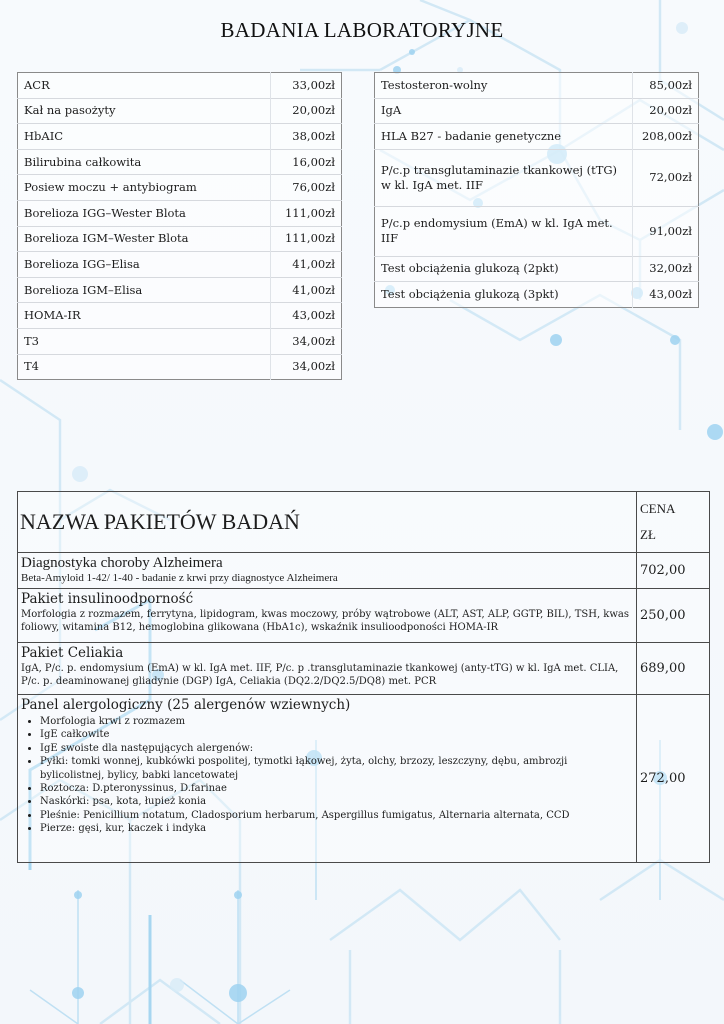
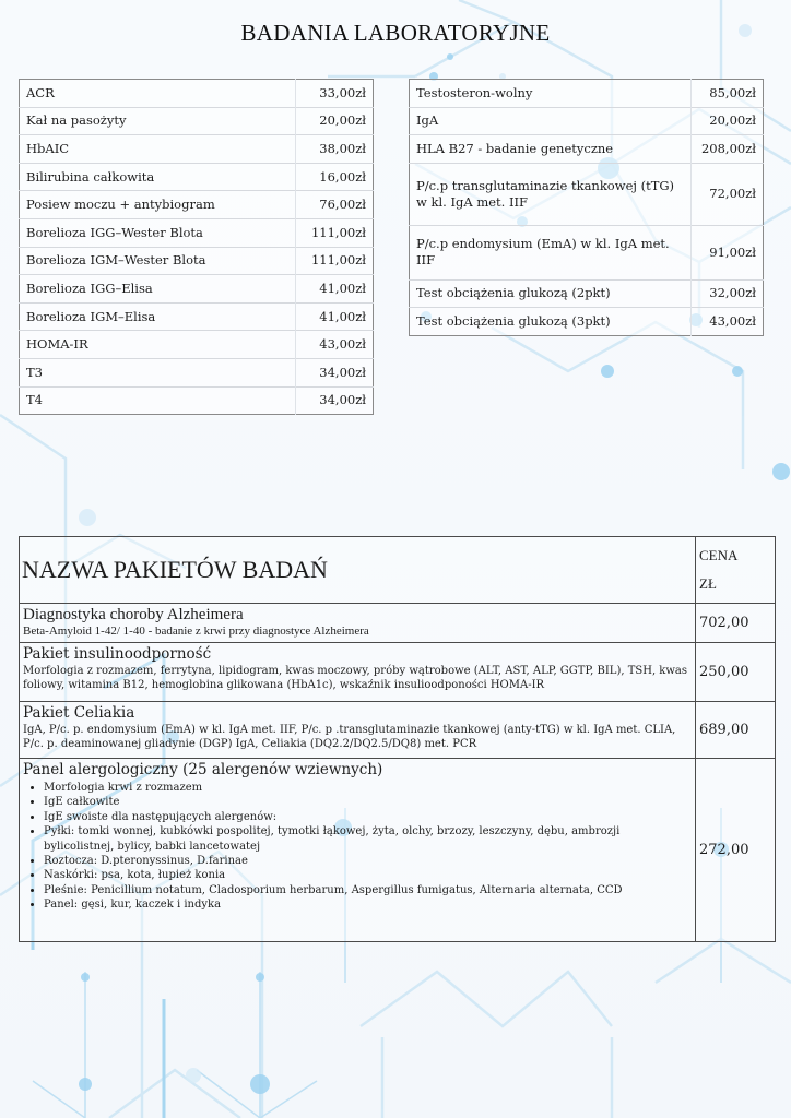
  BADANIA LABORATORYJNE
  ACR	33,00zł
  Kał na pasożyty	20,00zł
  HbAIC	38,00zł
  Bilirubina całkowita	16,00zł
  Posiew moczu + antybiogram	76,00zł
  Borelioza IGG–Wester Blota	111,00zł
  Borelioza IGM–Wester Blota	111,00zł
  Borelioza IGG–Elisa	41,00zł
  Borelioza IGM–Elisa	41,00zł
  HOMA-IR	43,00zł
  T3	34,00zł
  T4	34,00zł
  Testosteron-wolny	85,00zł
  IgA	20,00zł
  HLA B27 - badanie genetyczne	208,00zł
  P/c.p transglutaminazie tkankowej (tTG) w kl. IgA met. IIF	72,00zł
  P/c.p endomysium (EmA) w kl. IgA met. IIF	91,00zł
  Test obciążenia glukozą (2pkt)	32,00zł
  Test obciążenia glukozą (3pkt)	43,00zł
  NAZWA PAKIETÓW BADAŃ	CENA ZŁ
  Diagnostyka choroby Alzheimera Beta-Amyloid 1-42/ 1-40 - badanie z krwi przy diagnostyce Alzheimera	702,00
  Pakiet insulinoodporność Morfologia z rozmazem, ferrytyna, lipidogram, kwas moczowy, próby wątrobowe (ALT, AST, ALP, GGTP, BIL), TSH, kwas foliowy, witamina B12, hemoglobina glikowana (HbA1c), wskaźnik insulioodponości HOMA-IR	250,00
  Pakiet Celiakia IgA, P/c. p. endomysium (EmA) w kl. IgA met. IIF, P/c. p .transglutaminazie tkankowej (anty-tTG) w kl. IgA met. CLIA, P/c. p. deaminowanej gliadynie (DGP) IgA, Celiakia (DQ2.2/DQ2.5/DQ8) met. PCR	689,00
- Panel alergologiczny (25 alergenów wziewnych) Morfologia krwi z rozmazem IgE całkowite IgE swoiste dla następujących alergenów: Pyłki: tomki wonnej, kubkówki pospolitej, tymotki łąkowej, żyta, olchy, brzozy, leszczyny, dębu, ambrozji bylicolistnej, bylicy, babki lancetowatej Roztocza: D.pteronyssinus, D.farinae Naskórki: psa, kota, łupież konia Pleśnie: Penicillium notatum, Cladosporium herbarum, Aspergillus fumigatus, Alternaria alternata, CCD Pierze: gęsi, kur, kaczek i indyka	272,00
+ Panel alergologiczny (25 alergenów wziewnych) Morfologia krwi z rozmazem IgE całkowite IgE swoiste dla następujących alergenów: Pyłki: tomki wonnej, kubkówki pospolitej, tymotki łąkowej, żyta, olchy, brzozy, leszczyny, dębu, ambrozji bylicolistnej, bylicy, babki lancetowatej Roztocza: D.pteronyssinus, D.farinae Naskórki: psa, kota, łupież konia Pleśnie: Penicillium notatum, Cladosporium herbarum, Aspergillus fumigatus, Alternaria alternata, CCD Panel: gęsi, kur, kaczek i indyka	272,00
